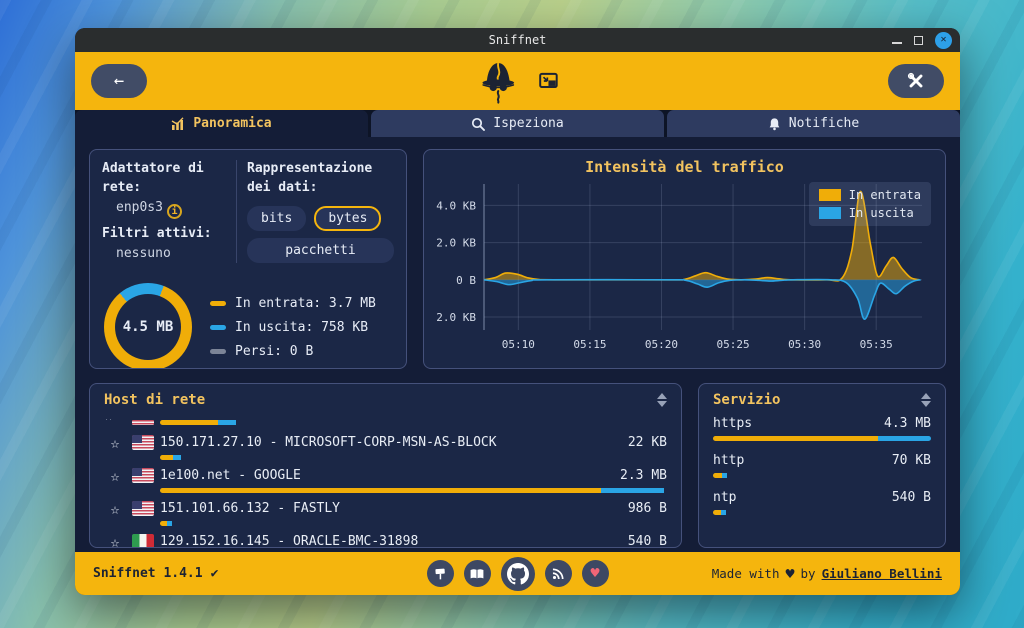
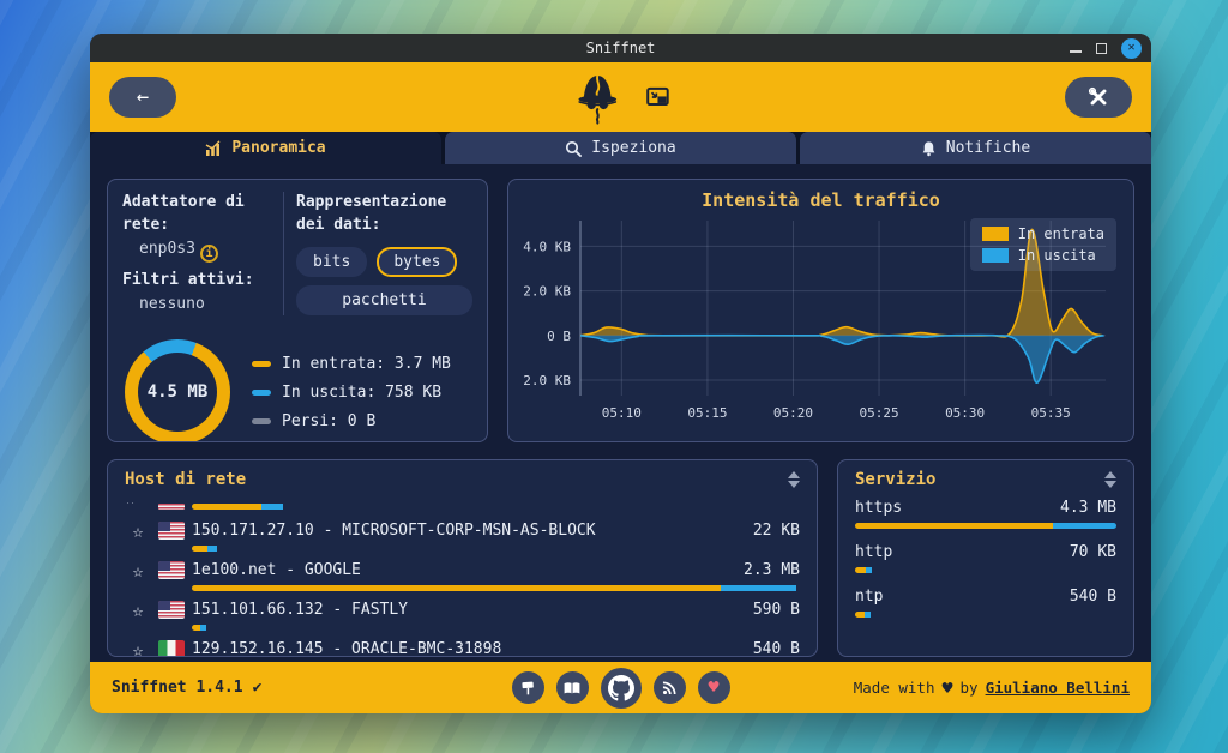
  Sniffnet
  ✕
  ←
  Panoramica
  Ispeziona
  Notifiche
  Adattatore di rete:
  enp0s3 i
  Filtri attivi:
  nessuno
  Rappresentazione dei dati:
  bits
  bytes
  pacchetti
  4.5 MB
  In entrata: 3.7 MB
  In uscita: 758 KB
  Persi: 0 B
  Intensità del traffico
  In entrata
  In uscita
  05:10
  05:15
  05:20
  05:25
  05:30
  05:35
  4.0 KB
  2.0 KB
  0 B
  2.0 KB
  Host di rete
  ☆
  150.171.27.10 - MICROSOFT-CORP-MSN-AS-BLOCK
  22 KB
  ☆
  1e100.net - GOOGLE
  2.3 MB
  ☆
  151.101.66.132 - FASTLY
- 986 B
+ 590 B
  ☆
  129.152.16.145 - ORACLE-BMC-31898
  540 B
  Servizio
  https
  4.3 MB
  http
  70 KB
  ntp
  540 B
  Sniffnet 1.4.1
  ✔
  ♥
  Made with
  ♥
  by
  Giuliano Bellini
